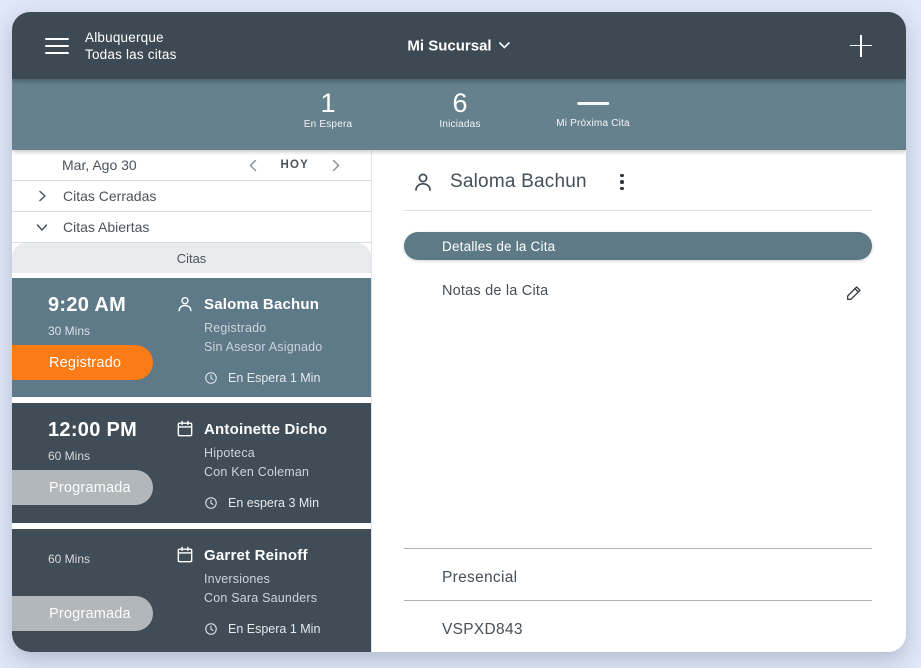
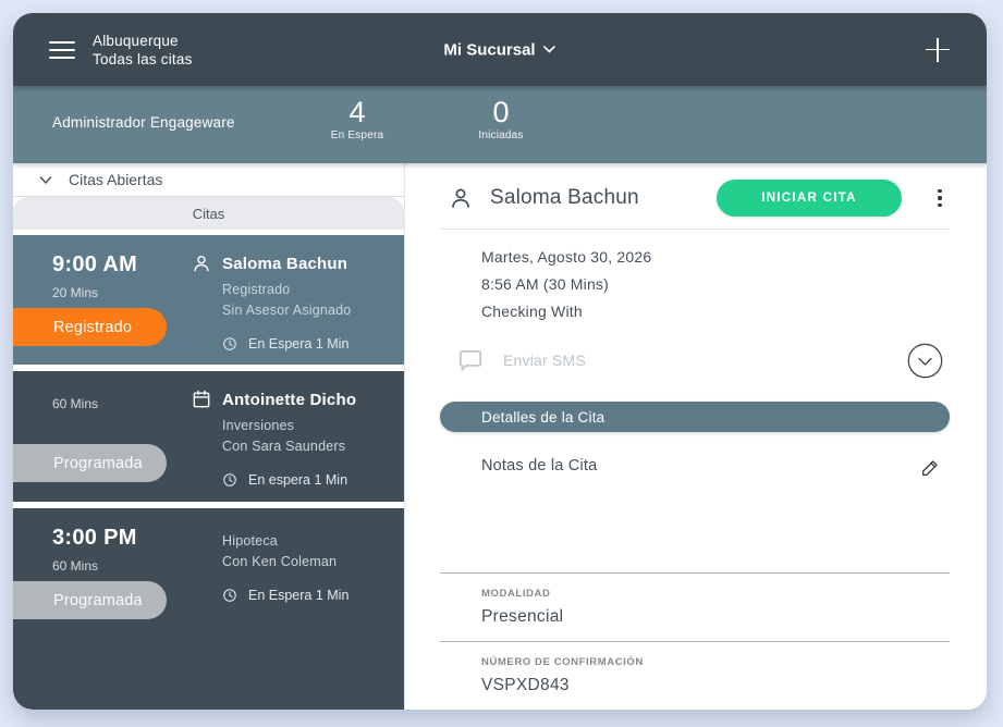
  Albuquerque
  Todas las citas
  Mi Sucursal
+ Administrador Engageware
- 1
+ 4
  En Espera
- 6
+ 0
  Iniciadas
- Mi Próxima Cita
- Mar, Ago 30
- HOY
- Citas Cerradas
  Citas Abiertas
  Citas
- 9:20 AM
+ 9:00 AM
- 30 Mins
+ 20 Mins
  Registrado
  Saloma Bachun
  Registrado
  Sin Asesor Asignado
  En Espera 1 Min
- 12:00 PM
  60 Mins
  Programada
  Antoinette Dicho
- Hipoteca
+ Inversiones
- Con Ken Coleman
+ Con Sara Saunders
- En espera 3 Min
+ En espera 1 Min
+ 3:00 PM
  60 Mins
  Programada
- Garret Reinoff
- Inversiones
+ Hipoteca
- Con Sara Saunders
+ Con Ken Coleman
  En Espera 1 Min
  Saloma Bachun
+ INICIAR CITA
+ Martes, Agosto 30, 2026
+ 8:56 AM (30 Mins)
+ Checking With
+ Enviar SMS
  Detalles de la Cita
  Notas de la Cita
+ MODALIDAD
  Presencial
+ NÚMERO DE CONFIRMACIÓN
  VSPXD843
